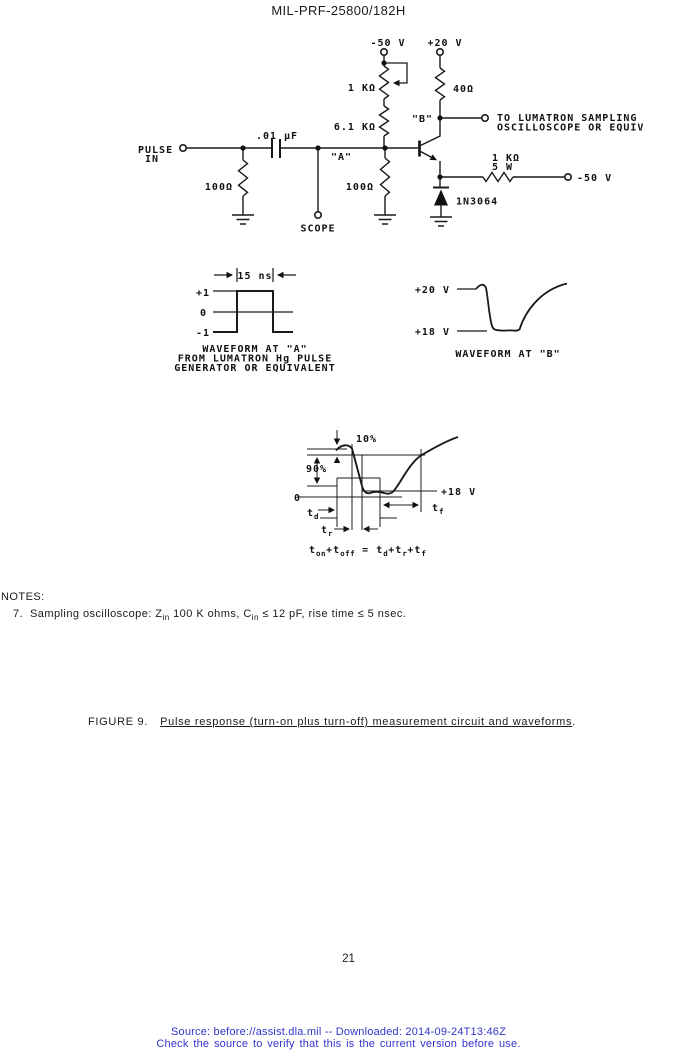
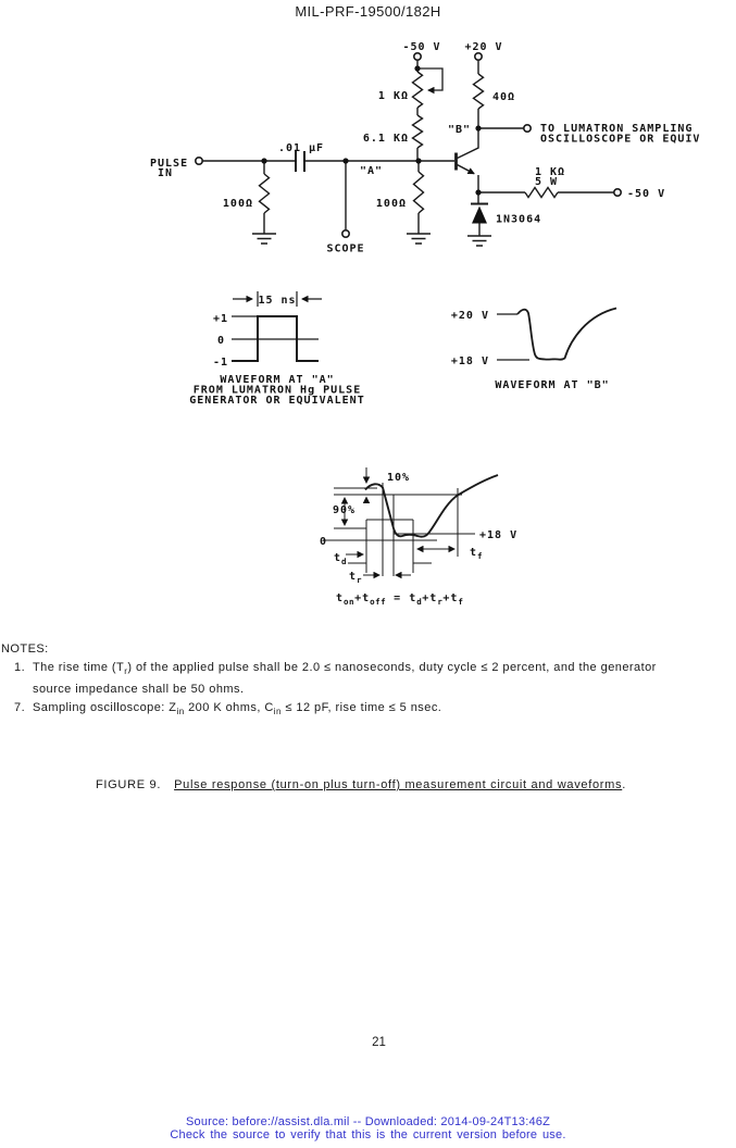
- MIL-PRF-25800/182H
+ MIL-PRF-19500/182H
  -50 V
  +20 V
  1 KΩ
  40Ω
  6.1 KΩ
  "B"
  TO LUMATRON SAMPLING
  OSCILLOSCOPE OR EQUIV
  .01 μF
  PULSE
  IN
  "A"
  100Ω
  100Ω
  SCOPE
  1 KΩ
  5 W
  -50 V
  1N3064
  15 ns
  +1
  0
  -1
  WAVEFORM AT "A"
  FROM LUMATRON Hg PULSE
  GENERATOR OR EQUIVALENT
  +20 V
  +18 V
  WAVEFORM AT "B"
  10%
  90%
  0
  +18 V
  td
  tr
  tf
  ton+toff = td+tr+tf
  NOTES:
+ 1.
+ The rise time (Tr) of the applied pulse shall be 2.0 ≤ nanoseconds, duty cycle ≤ 2 percent, and the generator
+ source impedance shall be 50 ohms.
  7.
- Sampling oscilloscope: Zin 100 K ohms, Cin ≤ 12 pF, rise time ≤ 5 nsec.
+ Sampling oscilloscope: Zin 200 K ohms, Cin ≤ 12 pF, rise time ≤ 5 nsec.
  FIGURE 9. Pulse response (turn-on plus turn-off) measurement circuit and waveforms.
  21
  Source: before://assist.dla.mil -- Downloaded: 2014-09-24T13:46Z
  Check the source to verify that this is the current version before use.
